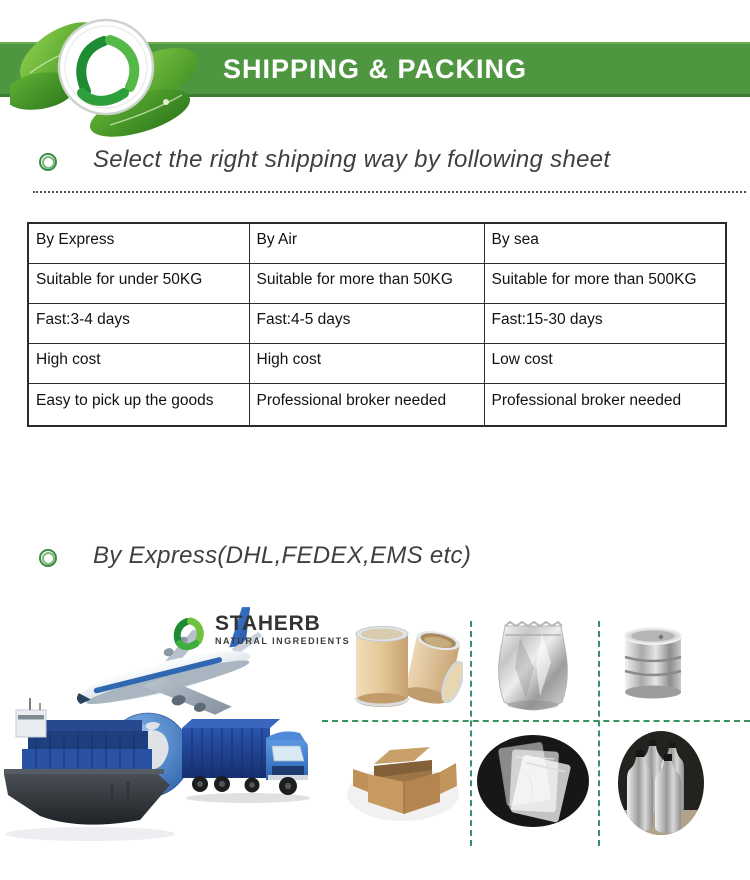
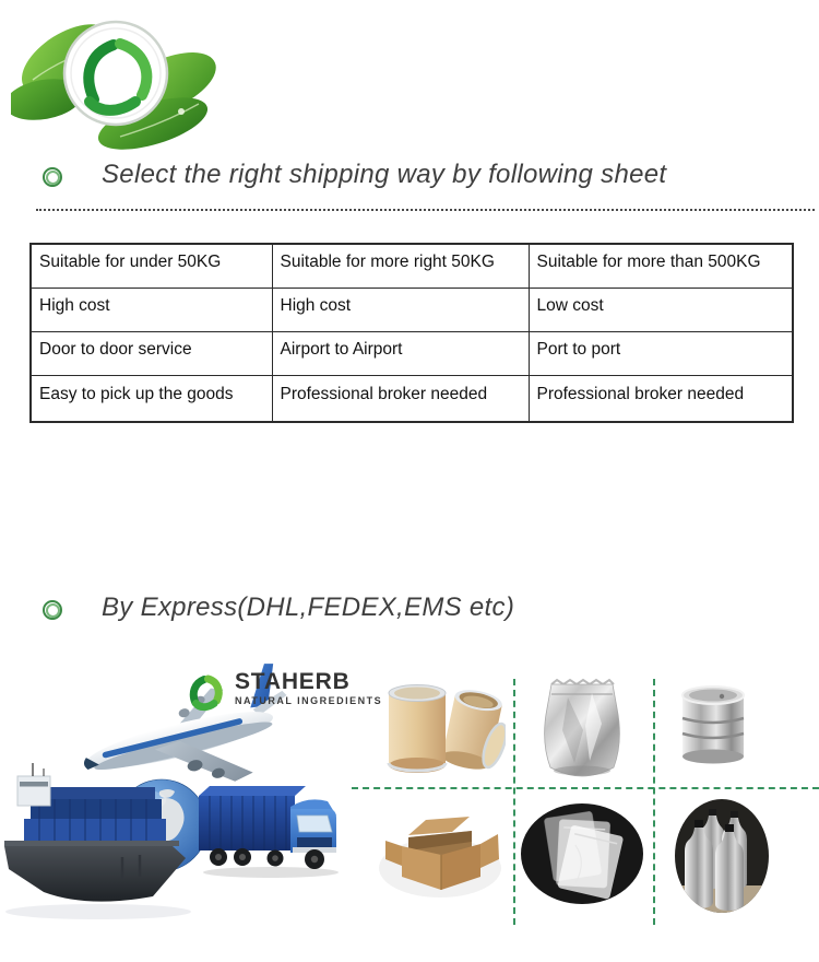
- SHIPPING & PACKING
  Select the right shipping way by following sheet
- By Express	By Air	By sea
- Suitable for under 50KG	Suitable for more than 50KG	Suitable for more than 500KG
+ Suitable for under 50KG	Suitable for more right 50KG	Suitable for more than 500KG
- Fast:3-4 days	Fast:4-5 days	Fast:15-30 days
  High cost	High cost	Low cost
+ Door to door service	Airport to Airport	Port to port
  Easy to pick up the goods	Professional broker needed	Professional broker needed
  By Express(DHL,FEDEX,EMS etc)
  STAHERB
  NATURAL INGREDIENTS
